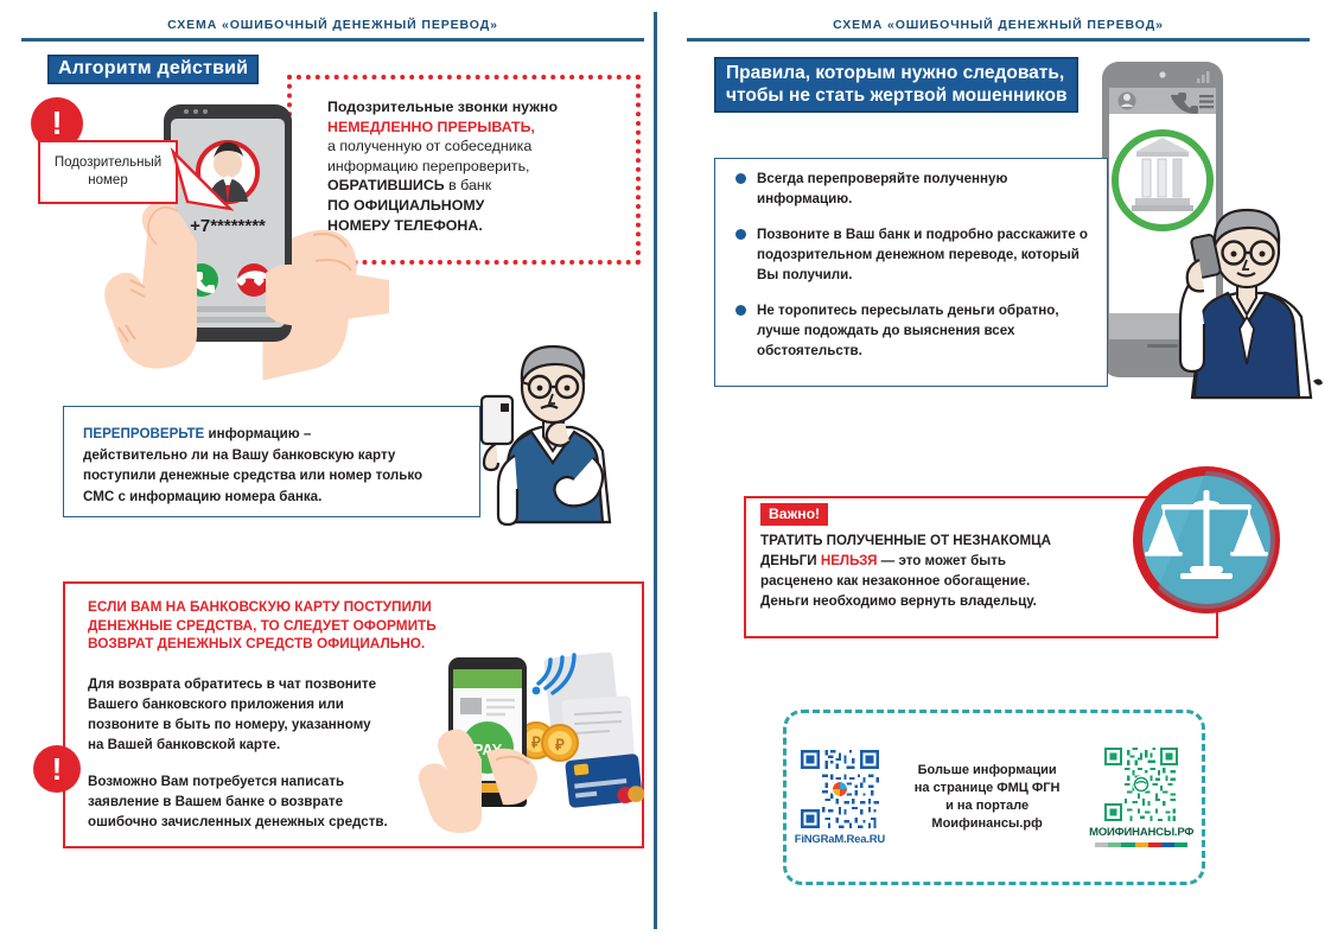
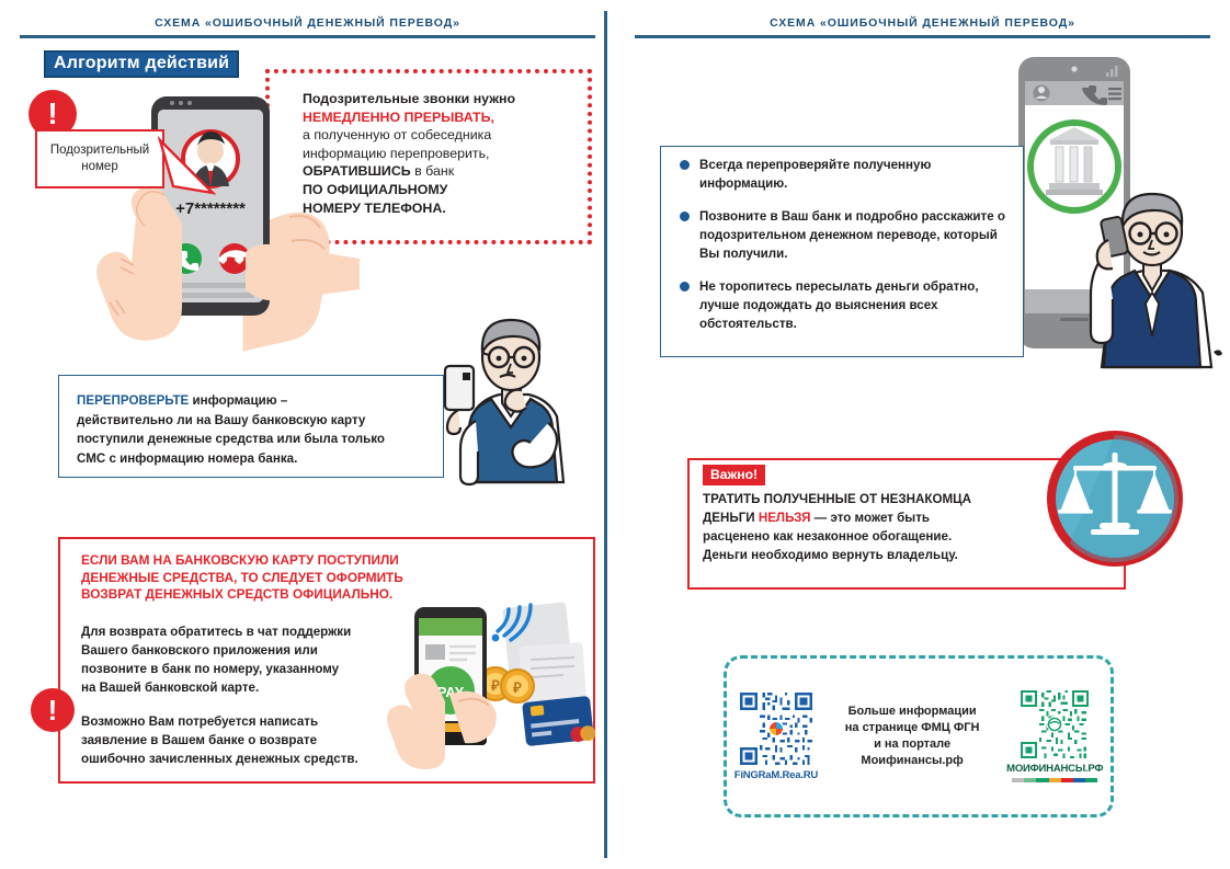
  СХЕМА «ОШИБОЧНЫЙ ДЕНЕЖНЫЙ ПЕРЕВОД»
  Алгоритм действий
  Подозрительные звонки нужно
  НЕМЕДЛЕННО ПРЕРЫВАТЬ,
  а полученную от собеседника
  информацию перепроверить,
  ОБРАТИВШИСЬ в банк
  ПО ОФИЦИАЛЬНОМУ
  НОМЕРУ ТЕЛЕФОНА.
  +7********
  !
  Подозрительный
  номер
  ПЕРЕПРОВЕРЬТЕ информацию –
  действительно ли на Вашу банковскую карту
- поступили денежные средства или номер только
+ поступили денежные средства или была только
  СМС с информацию номера банка.
  ЕСЛИ ВАМ НА БАНКОВСКУЮ КАРТУ ПОСТУПИЛИ
  ДЕНЕЖНЫЕ СРЕДСТВА, ТО СЛЕДУЕТ ОФОРМИТЬ
  ВОЗВРАТ ДЕНЕЖНЫХ СРЕДСТВ ОФИЦИАЛЬНО.
- Для возврата обратитесь в чат позвоните
+ Для возврата обратитесь в чат поддержки
  Вашего банковского приложения или
- позвоните в быть по номеру, указанному
+ позвоните в банк по номеру, указанному
  на Вашей банковской карте.
  Возможно Вам потребуется написать
  заявление в Вашем банке о возврате
  ошибочно зачисленных денежных средств.
  !
  ₽
  ₽
  СХЕМА «ОШИБОЧНЫЙ ДЕНЕЖНЫЙ ПЕРЕВОД»
- Правила, которым нужно следовать,
- чтобы не стать жертвой мошенников
  Всегда перепроверяйте полученную информацию.
  Позвоните в Ваш банк и подробно расскажите о подозрительном денежном переводе, который Вы получили.
  Не торопитесь пересылать деньги обратно, лучше подождать до выяснения всех обстоятельств.
  Важно!
  ТРАТИТЬ ПОЛУЧЕННЫЕ ОТ НЕЗНАКОМЦА
  ДЕНЬГИ НЕЛЬЗЯ — это может быть
  расценено как незаконное обогащение.
  Деньги необходимо вернуть владельцу.
  FiNGRaM.Rea.RU
  Больше информации
  на странице ФМЦ ФГН
  и на портале
  Моифинансы.рф
  МОИФИНАНСЫ.РФ
